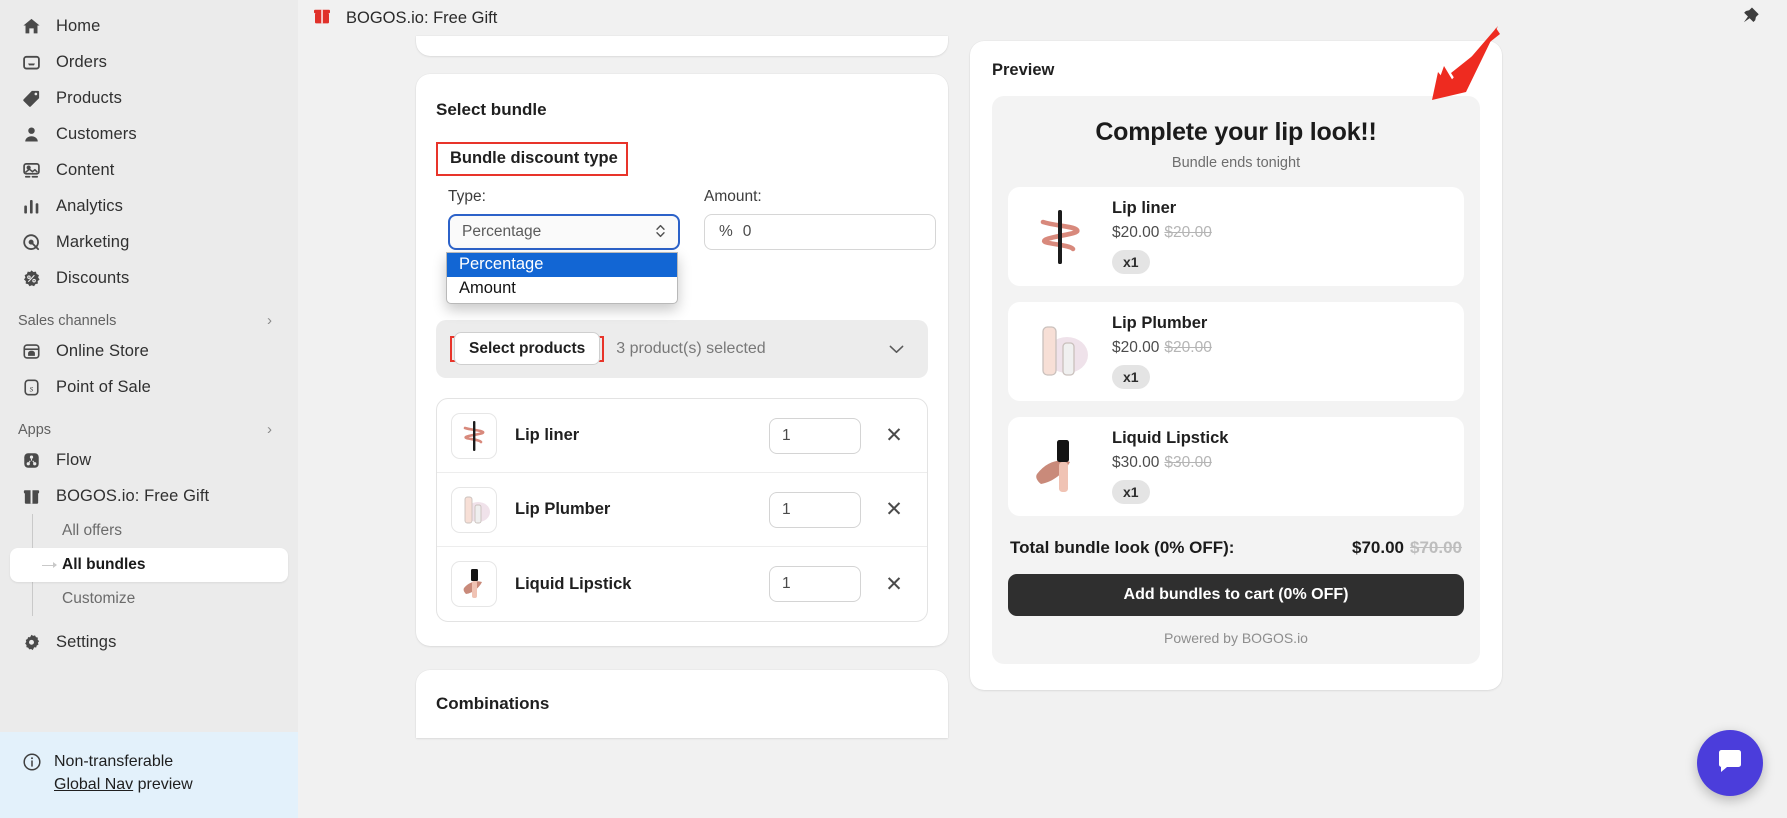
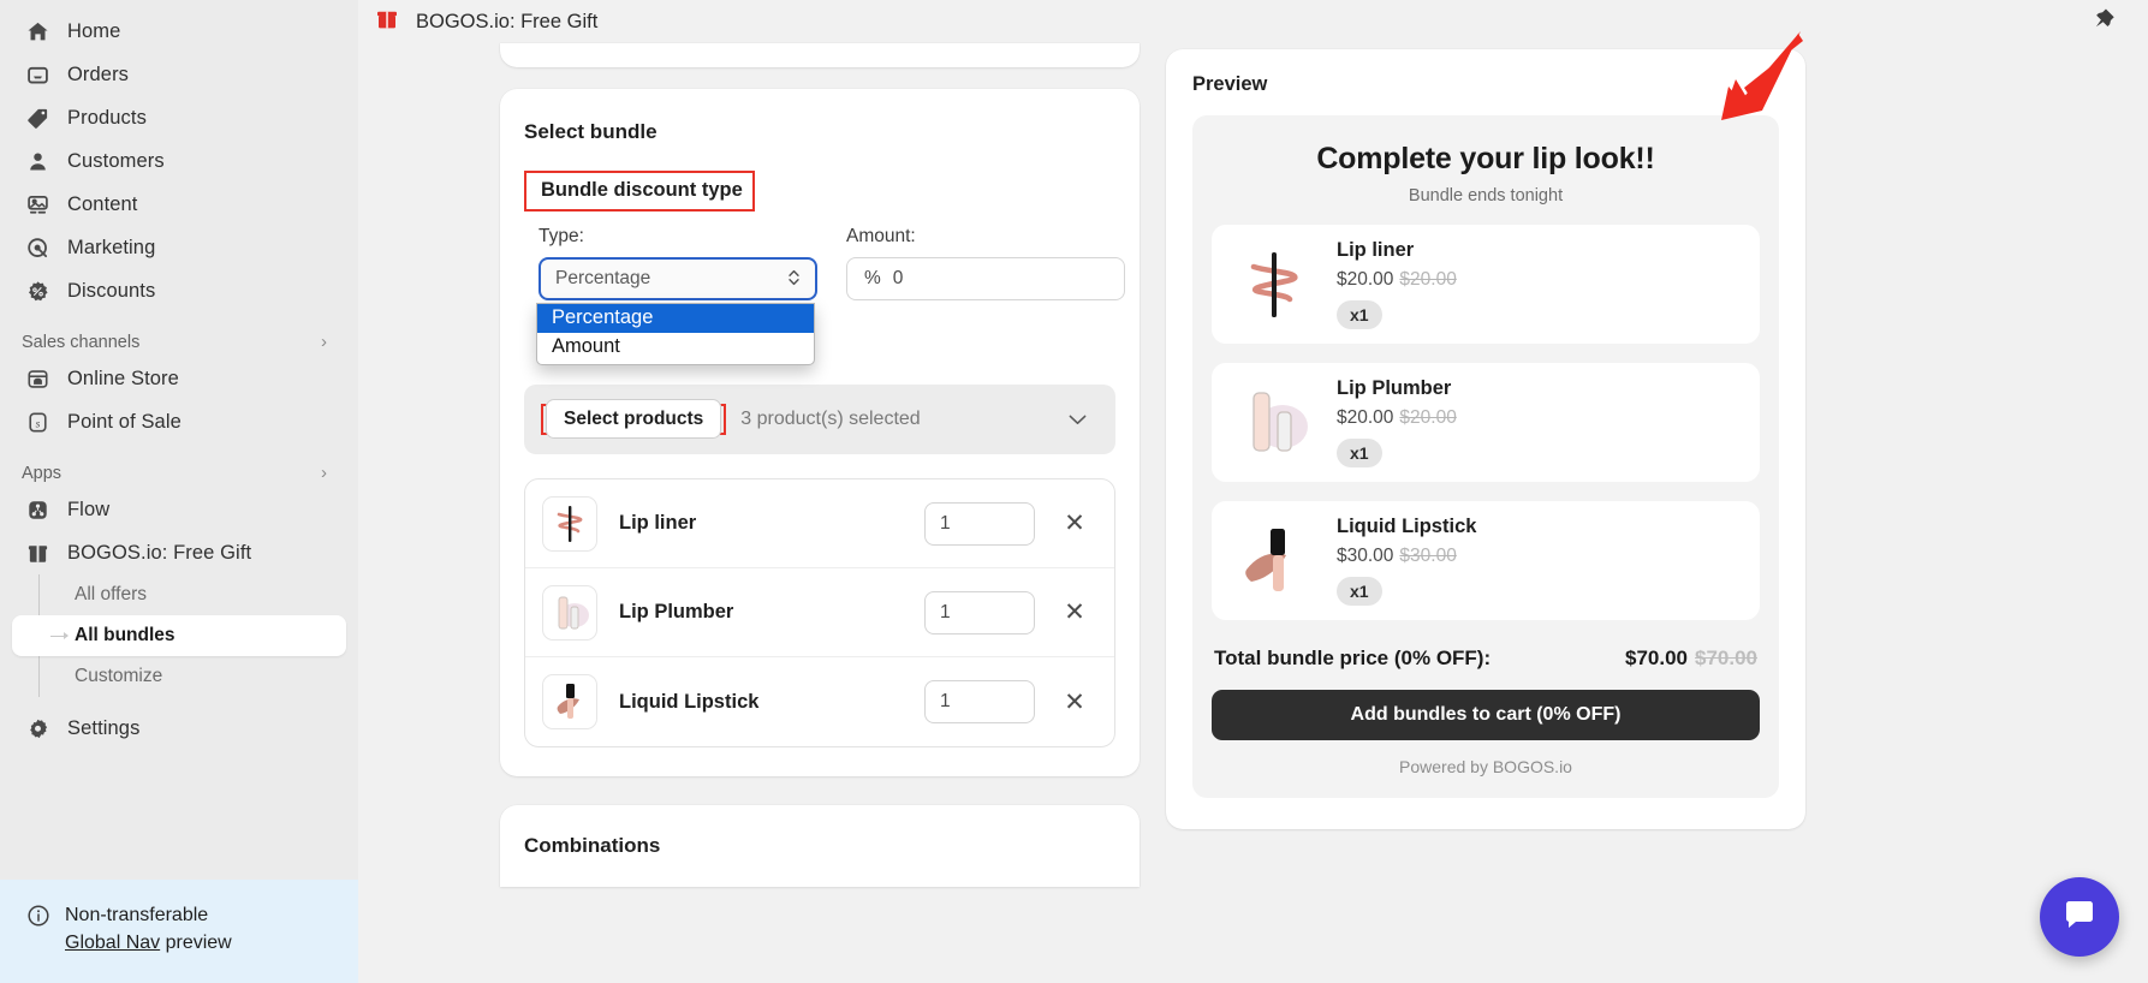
  Home
  Orders
  Products
  Customers
  Content
- Analytics
  Marketing
  Discounts
  Sales channels
  ›
  Online Store
  s
  Point of Sale
  Apps
  ›
  Flow
  BOGOS.io: Free Gift
  All offers
  All bundles
  Customize
  Settings
  Non-transferable
  Global Nav preview
  BOGOS.io: Free Gift
  Select bundle
  Bundle discount type
  Type:
  Percentage
  Percentage
  Amount
  Amount:
  %
  0
  Select products
  3 product(s) selected
  Lip liner
  1
  ✕
  Lip Plumber
  1
  ✕
  Liquid Lipstick
  1
  ✕
  Combinations
  Preview
  Complete your lip look!!
  Bundle ends tonight
  Lip liner
  $20.00 $20.00
  x1
  Lip Plumber
  $20.00 $20.00
  x1
  Liquid Lipstick
  $30.00 $30.00
  x1
- Total bundle look (0% OFF):
+ Total bundle price (0% OFF):
  $70.00 $70.00
  Add bundles to cart (0% OFF)
  Powered by BOGOS.io
